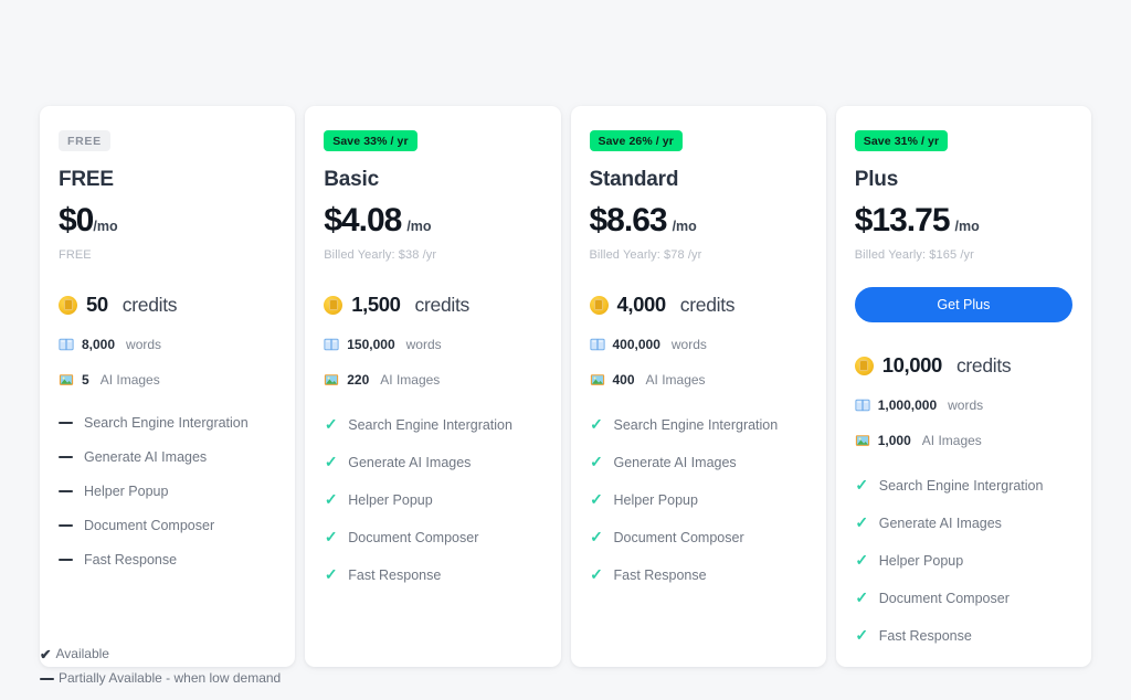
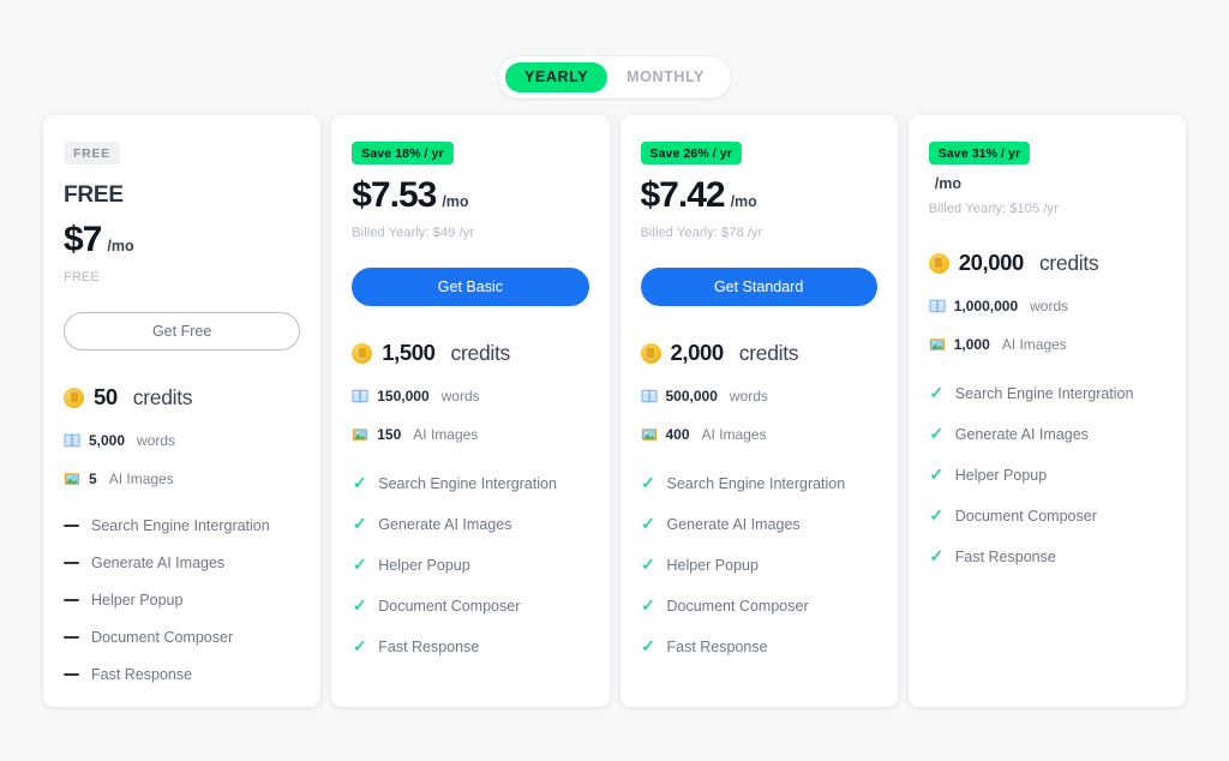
+ YEARLY
+ MONTHLY
  FREE
  FREE
- $0
+ $7
  /mo
  FREE
+ Get Free
  50
  credits
- 8,000
+ 5,000
  words
  5
  AI Images
  Search Engine Intergration
  Generate AI Images
  Helper Popup
  Document Composer
  Fast Response
- Save 33% / yr
+ Save 18% / yr
- Basic
- $4.08
+ $7.53
  /mo
- Billed Yearly: $38 /yr
+ Billed Yearly: $49 /yr
+ Get Basic
  1,500
  credits
  150,000
  words
- 220
+ 150
  AI Images
  ✓
  Search Engine Intergration
  ✓
  Generate AI Images
  ✓
  Helper Popup
  ✓
  Document Composer
  ✓
  Fast Response
  Save 26% / yr
- Standard
- $8.63
+ $7.42
  /mo
  Billed Yearly: $78 /yr
+ Get Standard
- 4,000
+ 2,000
  credits
- 400,000
+ 500,000
  words
  400
  AI Images
  ✓
  Search Engine Intergration
  ✓
  Generate AI Images
  ✓
  Helper Popup
  ✓
  Document Composer
  ✓
  Fast Response
  Save 31% / yr
- Plus
- $13.75
  /mo
- Billed Yearly: $165 /yr
+ Billed Yearly: $105 /yr
- Get Plus
- 10,000
+ 20,000
  credits
  1,000,000
  words
  1,000
  AI Images
  ✓
  Search Engine Intergration
  ✓
  Generate AI Images
  ✓
  Helper Popup
  ✓
  Document Composer
  ✓
  Fast Response
- ✔
- Available
- Partially Available - when low demand
